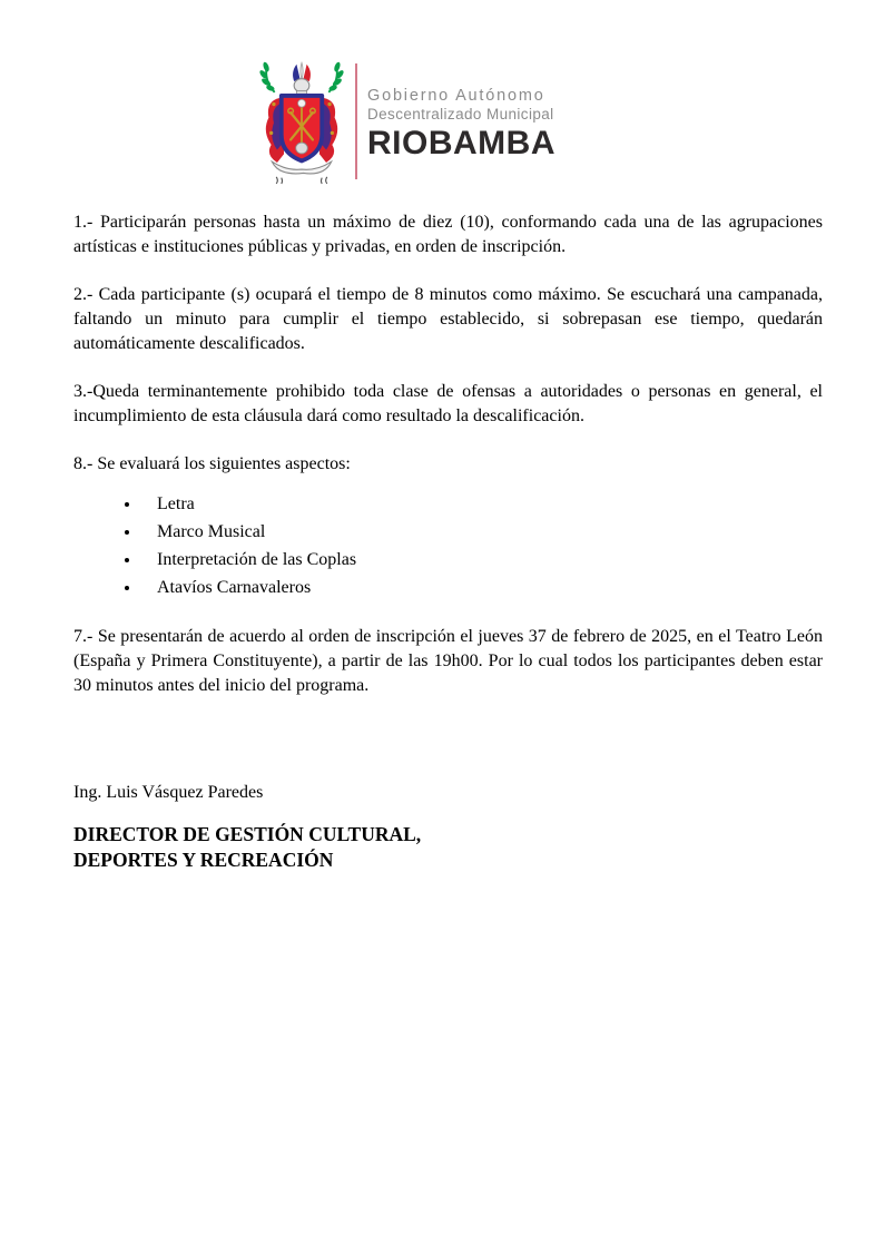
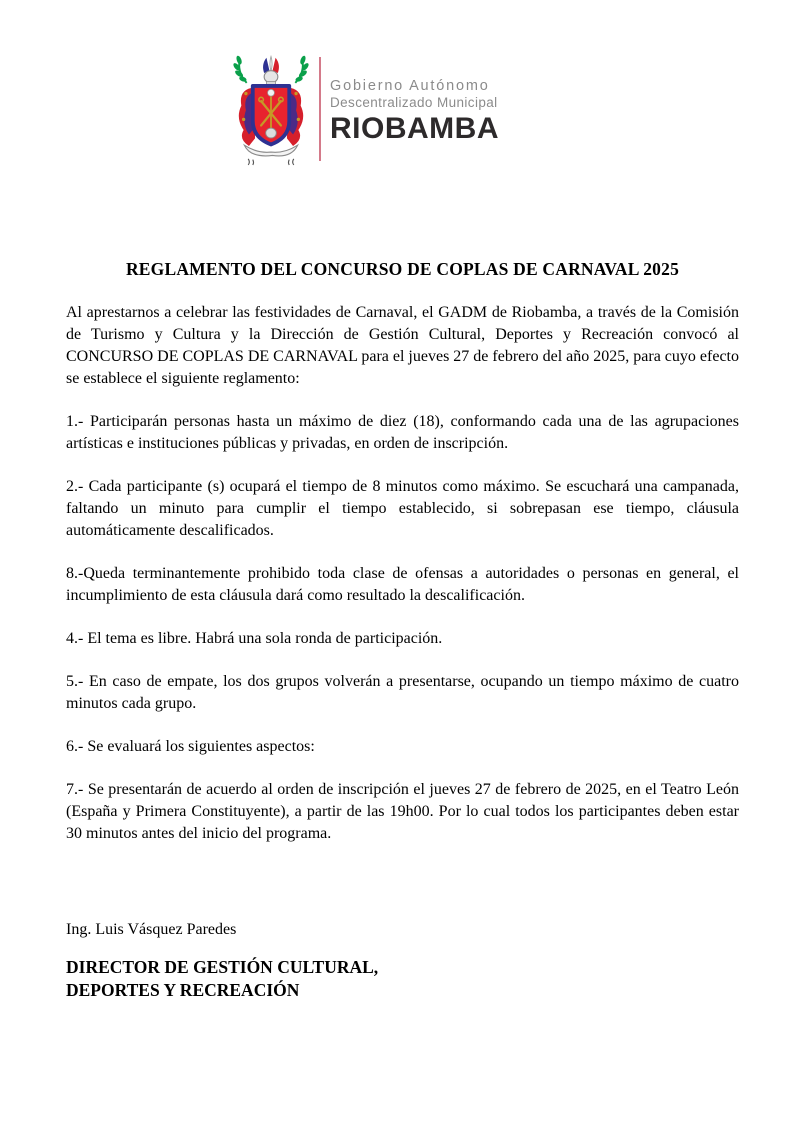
  Gobierno Autónomo
  Descentralizado Municipal
  RIOBAMBA
+ REGLAMENTO DEL CONCURSO DE COPLAS DE CARNAVAL 2025
+ Al aprestarnos a celebrar las festividades de Carnaval, el GADM de Riobamba, a través de la Comisión de Turismo y Cultura y la Dirección de Gestión Cultural, Deportes y Recreación convocó al CONCURSO DE COPLAS DE CARNAVAL para el jueves 27 de febrero del año 2025, para cuyo efecto se establece el siguiente reglamento:
- 1.- Participarán personas hasta un máximo de diez (10), conformando cada una de las agrupaciones artísticas e instituciones públicas y privadas, en orden de inscripción.
+ 1.- Participarán personas hasta un máximo de diez (18), conformando cada una de las agrupaciones artísticas e instituciones públicas y privadas, en orden de inscripción.
- 2.- Cada participante (s) ocupará el tiempo de 8 minutos como máximo. Se escuchará una campanada, faltando un minuto para cumplir el tiempo establecido, si sobrepasan ese tiempo, quedarán automáticamente descalificados.
+ 2.- Cada participante (s) ocupará el tiempo de 8 minutos como máximo. Se escuchará una campanada, faltando un minuto para cumplir el tiempo establecido, si sobrepasan ese tiempo, cláusula automáticamente descalificados.
- 3.-Queda terminantemente prohibido toda clase de ofensas a autoridades o personas en general, el incumplimiento de esta cláusula dará como resultado la descalificación.
+ 8.-Queda terminantemente prohibido toda clase de ofensas a autoridades o personas en general, el incumplimiento de esta cláusula dará como resultado la descalificación.
+ 4.- El tema es libre. Habrá una sola ronda de participación.
+ 5.- En caso de empate, los dos grupos volverán a presentarse, ocupando un tiempo máximo de cuatro minutos cada grupo.
- 8.- Se evaluará los siguientes aspectos:
+ 6.- Se evaluará los siguientes aspectos:
- Letra
- Marco Musical
- Interpretación de las Coplas
- Atavíos Carnavaleros
- 7.- Se presentarán de acuerdo al orden de inscripción el jueves 37 de febrero de 2025, en el Teatro León (España y Primera Constituyente), a partir de las 19h00. Por lo cual todos los participantes deben estar 30 minutos antes del inicio del programa.
+ 7.- Se presentarán de acuerdo al orden de inscripción el jueves 27 de febrero de 2025, en el Teatro León (España y Primera Constituyente), a partir de las 19h00. Por lo cual todos los participantes deben estar 30 minutos antes del inicio del programa.
  Ing. Luis Vásquez Paredes
  DIRECTOR DE GESTIÓN CULTURAL,
  DEPORTES Y RECREACIÓN
